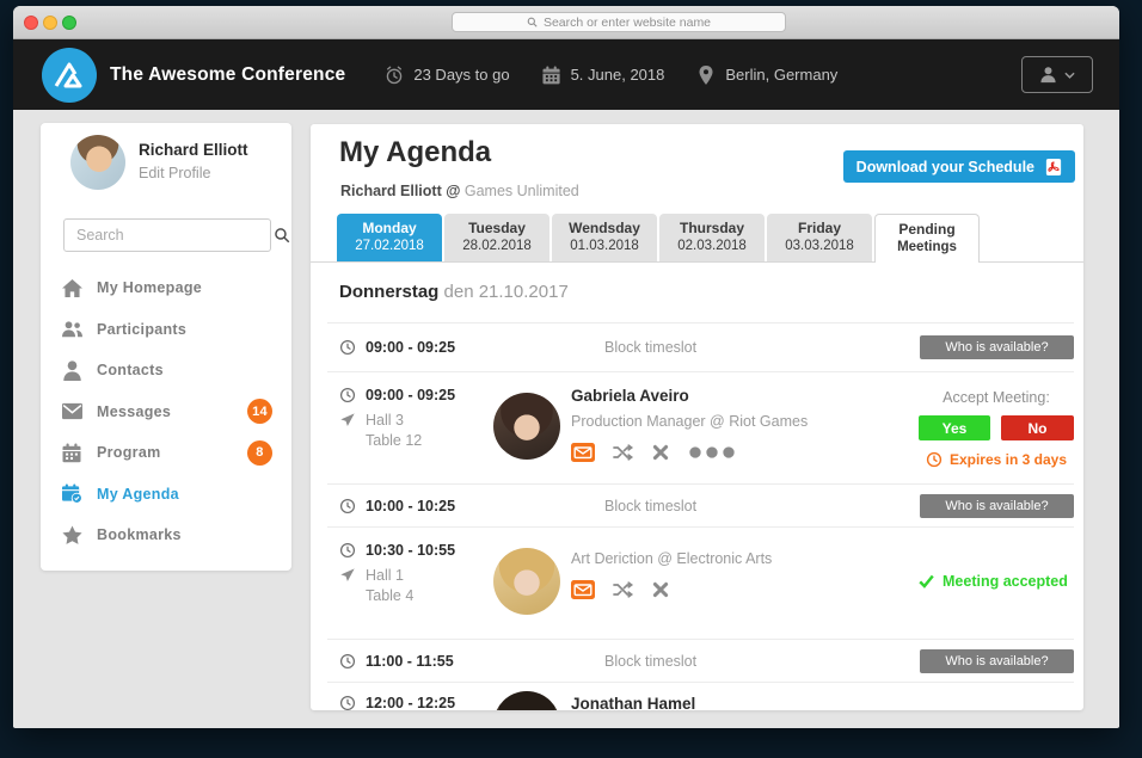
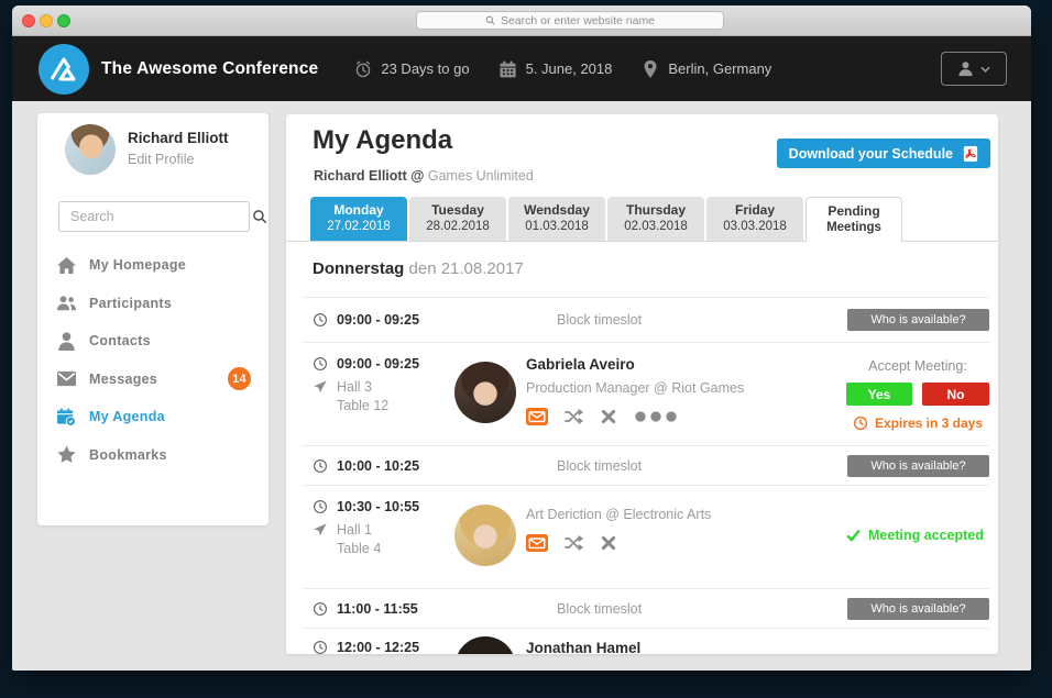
  Search or enter website name
  The Awesome Conference
  23 Days to go
  5. June, 2018
  Berlin, Germany
  Richard Elliott
  Edit Profile
  Search
  My Homepage
  Participants
  Contacts
  Messages
  14
- Program
- 8
  My Agenda
  Bookmarks
  My Agenda
  Richard Elliott @ Games Unlimited
  Download your Schedule
  Monday
  27.02.2018
  Tuesday
  28.02.2018
  Wendsday
  01.03.2018
  Thursday
  02.03.2018
  Friday
  03.03.2018
  Pending
  Meetings
- Donnerstag den 21.10.2017
+ Donnerstag den 21.08.2017
  09:00 - 09:25
  Block timeslot
  Who is available?
  09:00 - 09:25
  Hall 3
  Table 12
  Gabriela Aveiro
  Production Manager @ Riot Games
  Accept Meeting:
  Yes
  No
  Expires in 3 days
  10:00 - 10:25
  Block timeslot
  Who is available?
  10:30 - 10:55
  Hall 1
  Table 4
  Art Deriction @ Electronic Arts
  Meeting accepted
  11:00 - 11:55
  Block timeslot
  Who is available?
  12:00 - 12:25
  Jonathan Hamel
